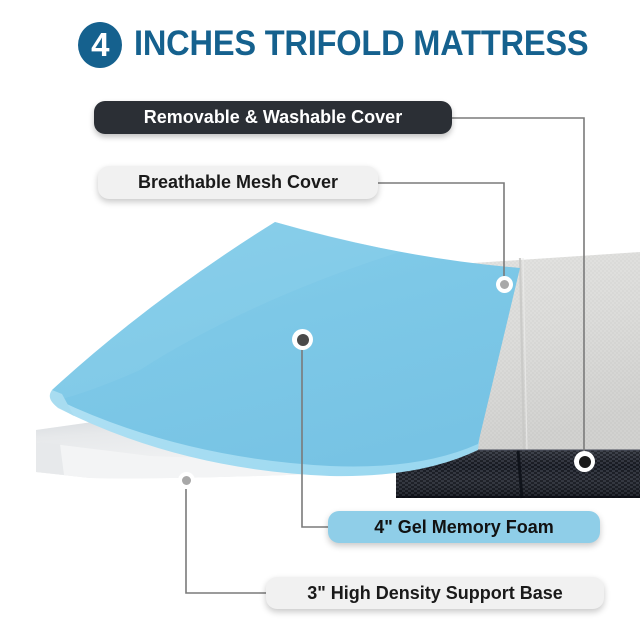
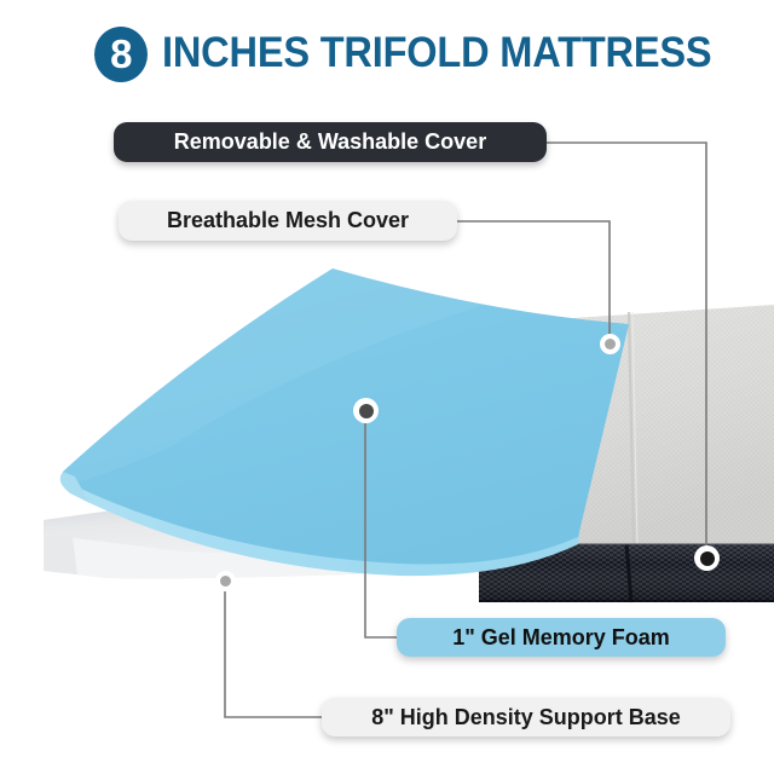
- 4
+ 8
  INCHES TRIFOLD MATTRESS
  Removable & Washable Cover
  Breathable Mesh Cover
- 4" Gel Memory Foam
+ 1" Gel Memory Foam
- 3" High Density Support Base
+ 8" High Density Support Base
